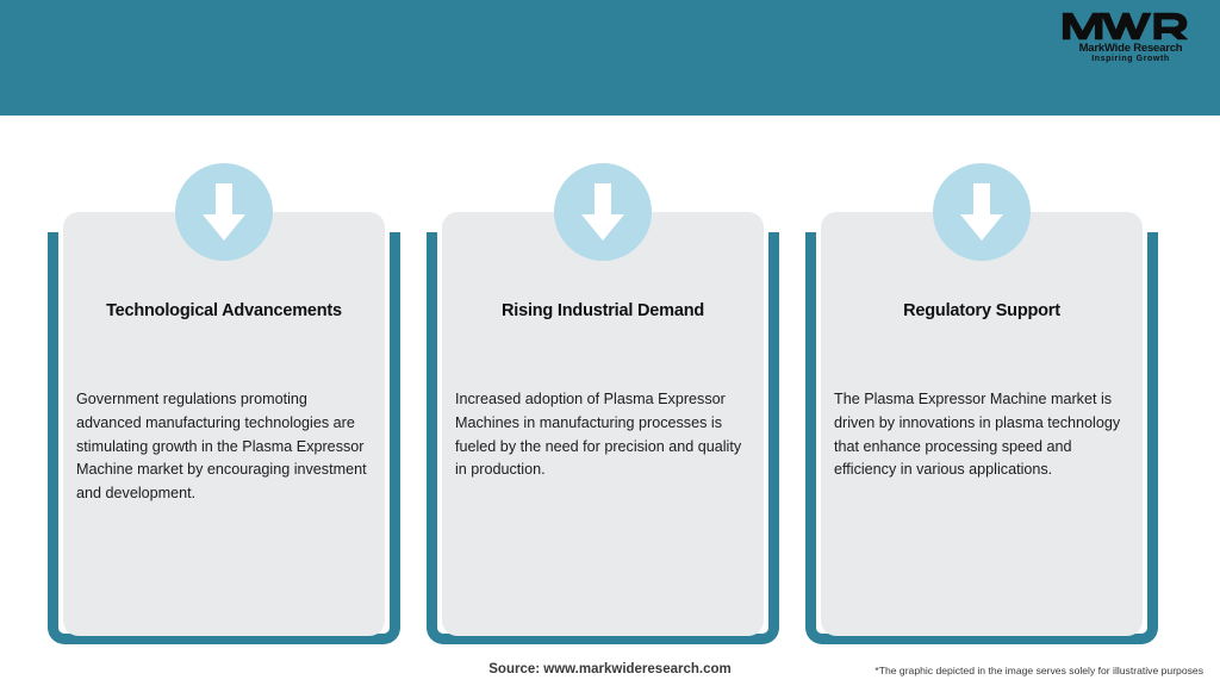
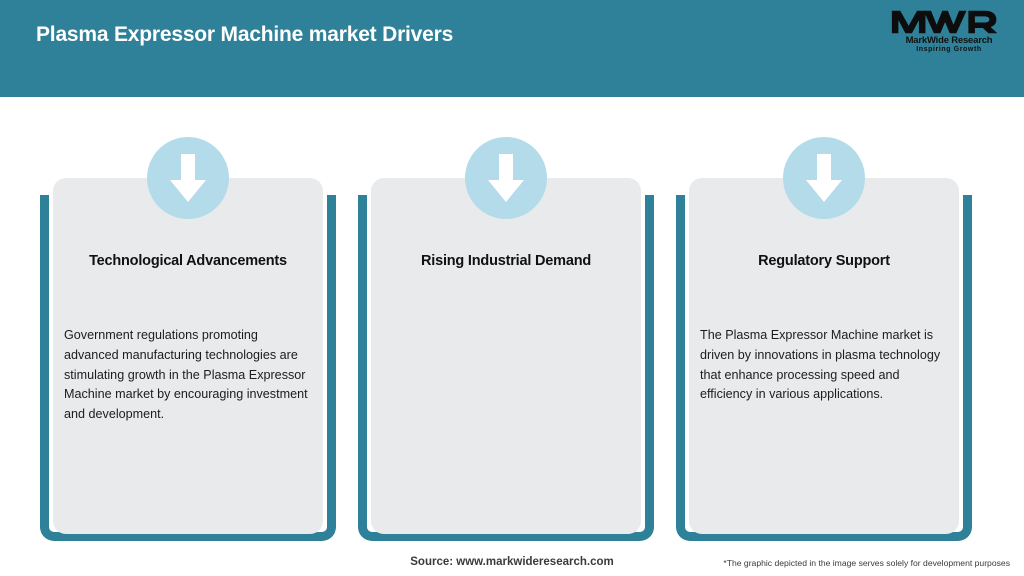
+ Plasma Expressor Machine market Drivers
  MarkWide Research
  Technological Advancements
  Government regulations promoting advanced manufacturing technologies are stimulating growth in the Plasma Expressor Machine market by encouraging investment and development.
  Rising Industrial Demand
- Increased adoption of Plasma Expressor Machines in manufacturing processes is fueled by the need for precision and quality in production.
  Regulatory Support
  The Plasma Expressor Machine market is driven by innovations in plasma technology that enhance processing speed and efficiency in various applications.
  Source: www.markwideresearch.com
- *The graphic depicted in the image serves solely for illustrative purposes
+ *The graphic depicted in the image serves solely for development purposes
